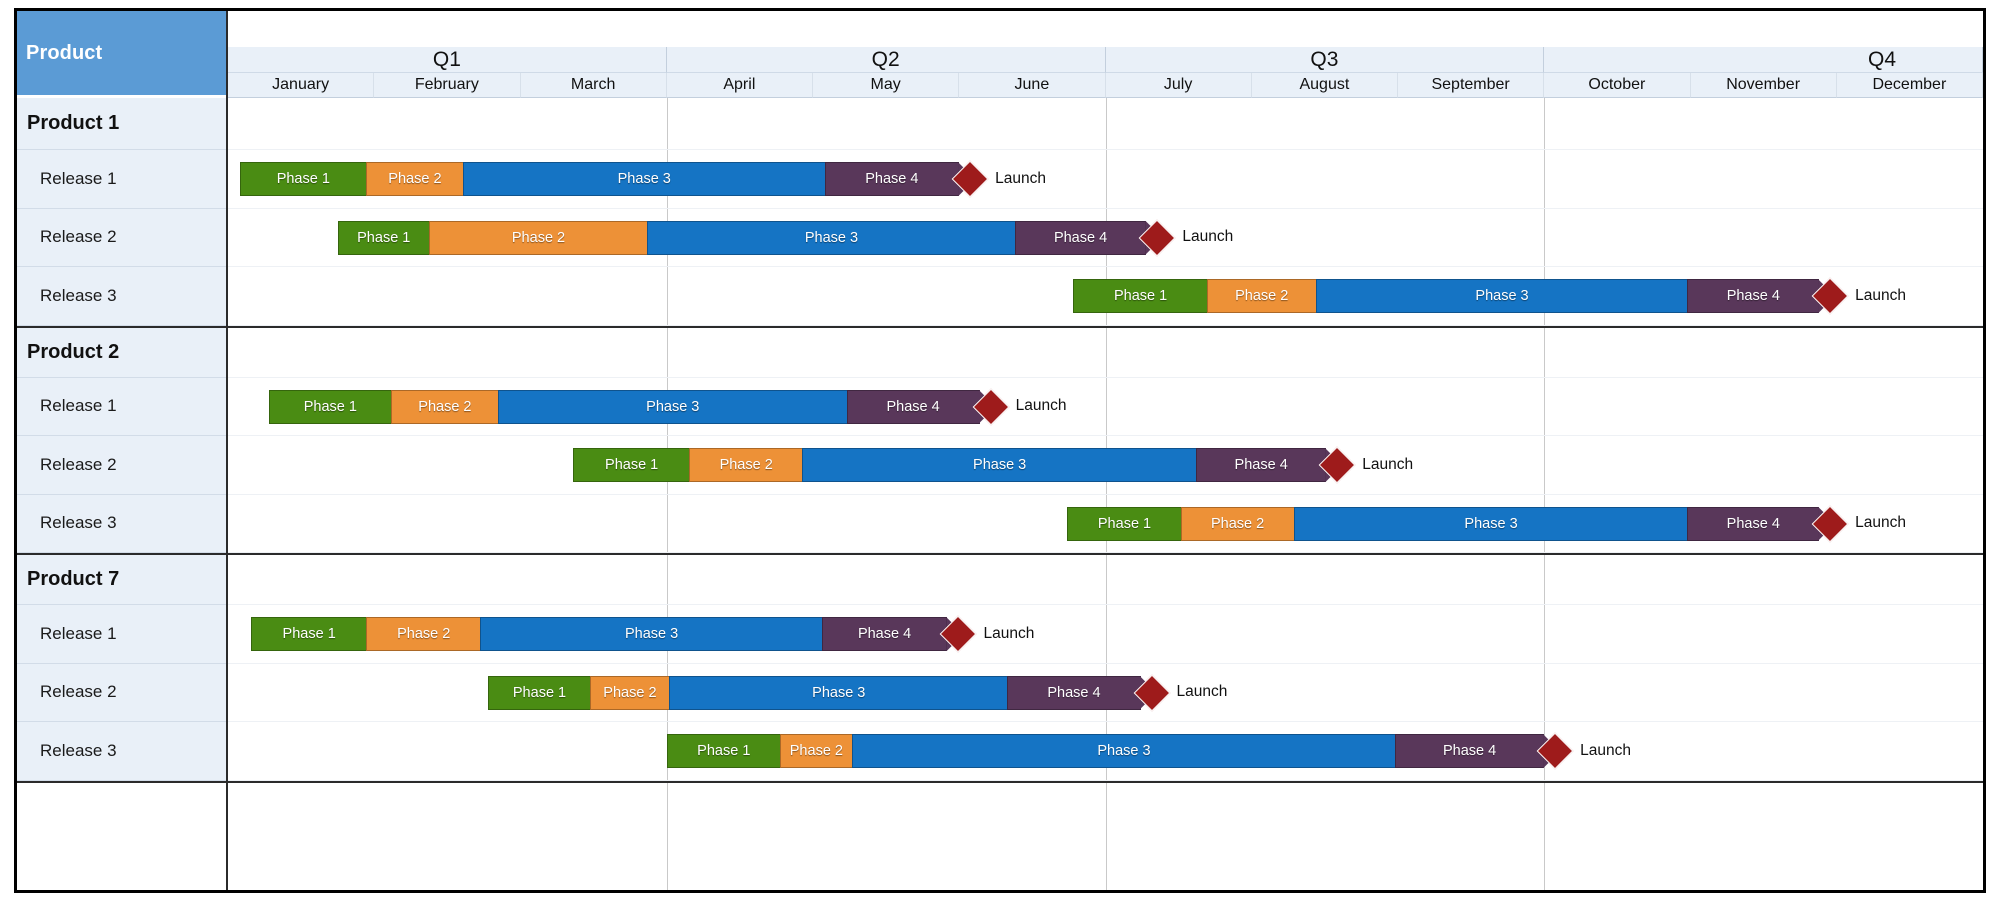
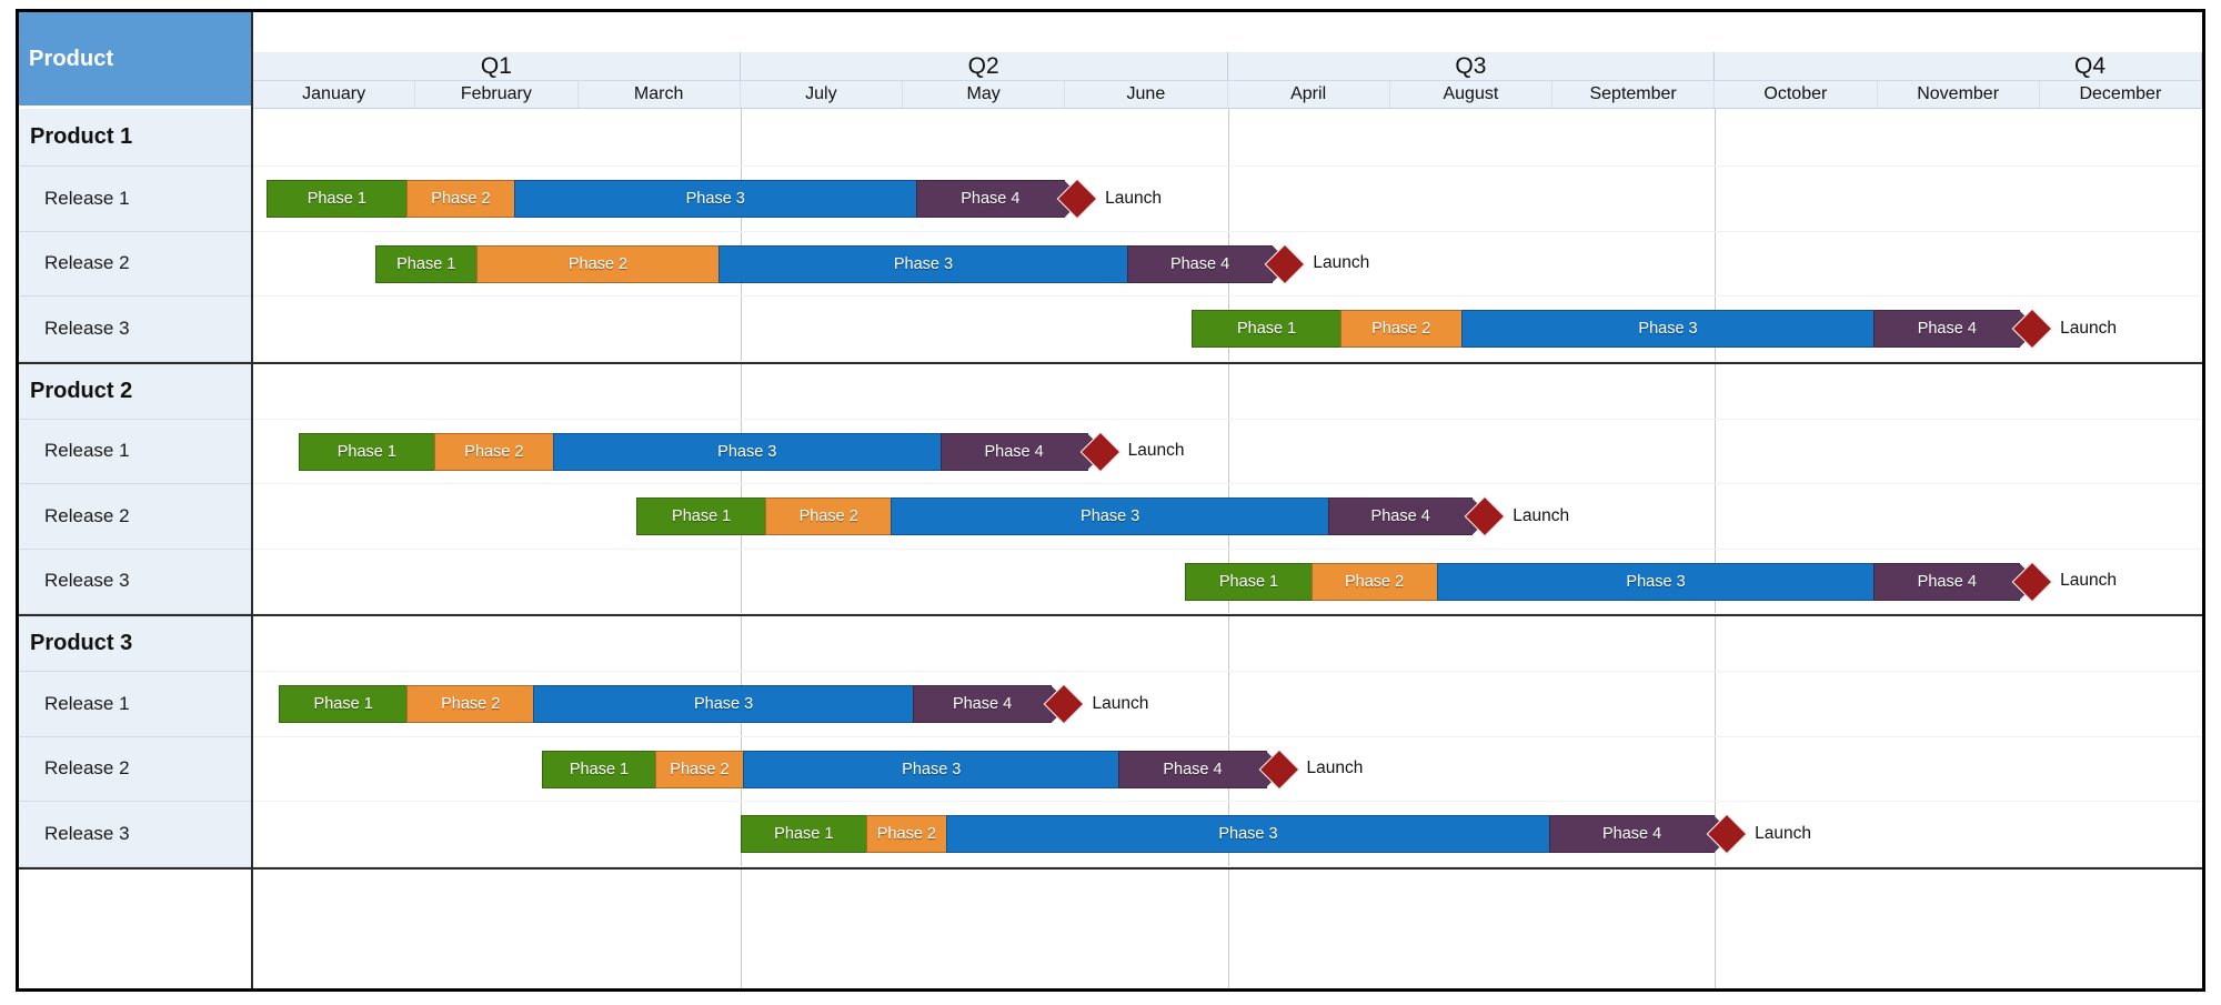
  Product
  Product 1
  Release 1
  Release 2
  Release 3
  Product 2
  Release 1
  Release 2
  Release 3
- Product 7
+ Product 3
  Release 1
  Release 2
  Release 3
  Q1
  Q2
  Q3
  Q4
  January
  February
  March
- April
+ July
  May
  June
- July
+ April
  August
  September
  October
  November
  December
  Phase 1
  Phase 2
  Phase 3
  Phase 4
  Launch
  Phase 1
  Phase 2
  Phase 3
  Phase 4
  Launch
  Phase 1
  Phase 2
  Phase 3
  Phase 4
  Launch
  Phase 1
  Phase 2
  Phase 3
  Phase 4
  Launch
  Phase 1
  Phase 2
  Phase 3
  Phase 4
  Launch
  Phase 1
  Phase 2
  Phase 3
  Phase 4
  Launch
  Phase 1
  Phase 2
  Phase 3
  Phase 4
  Launch
  Phase 1
  Phase 2
  Phase 3
  Phase 4
  Launch
  Phase 1
  Phase 2
  Phase 3
  Phase 4
  Launch
